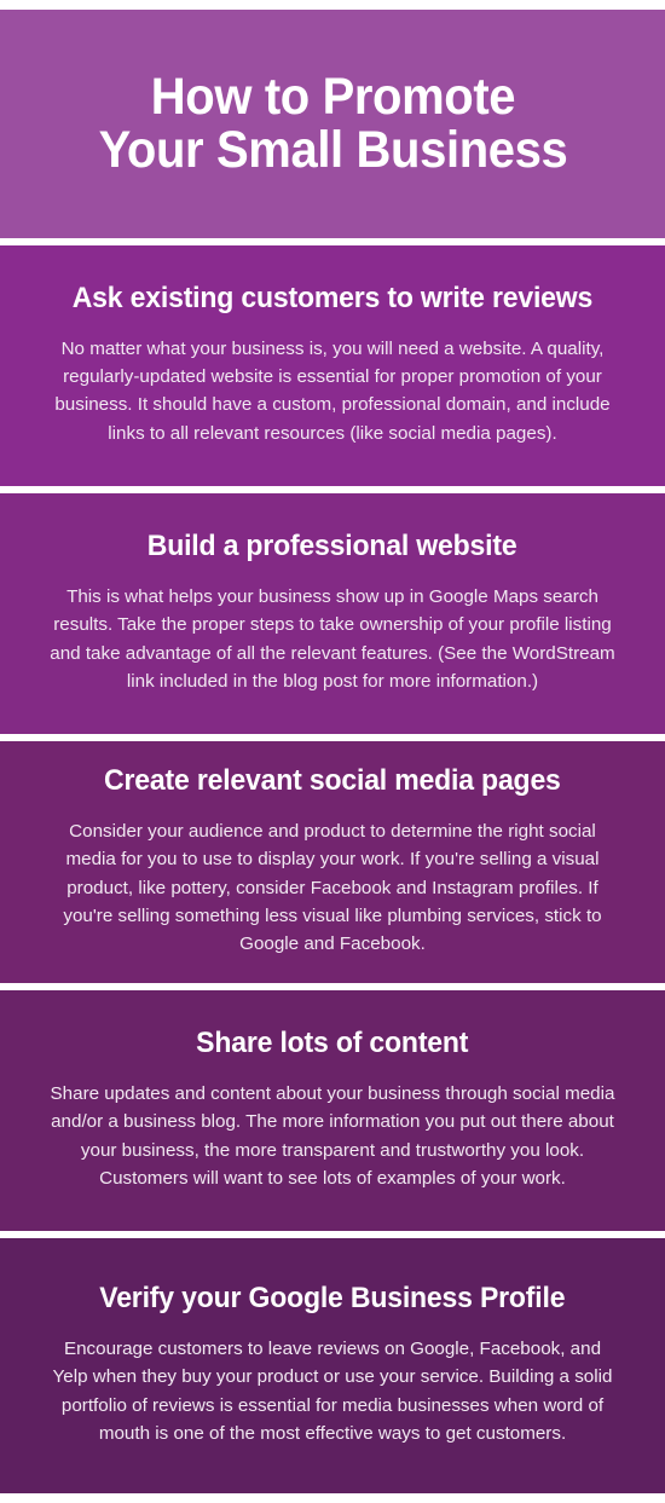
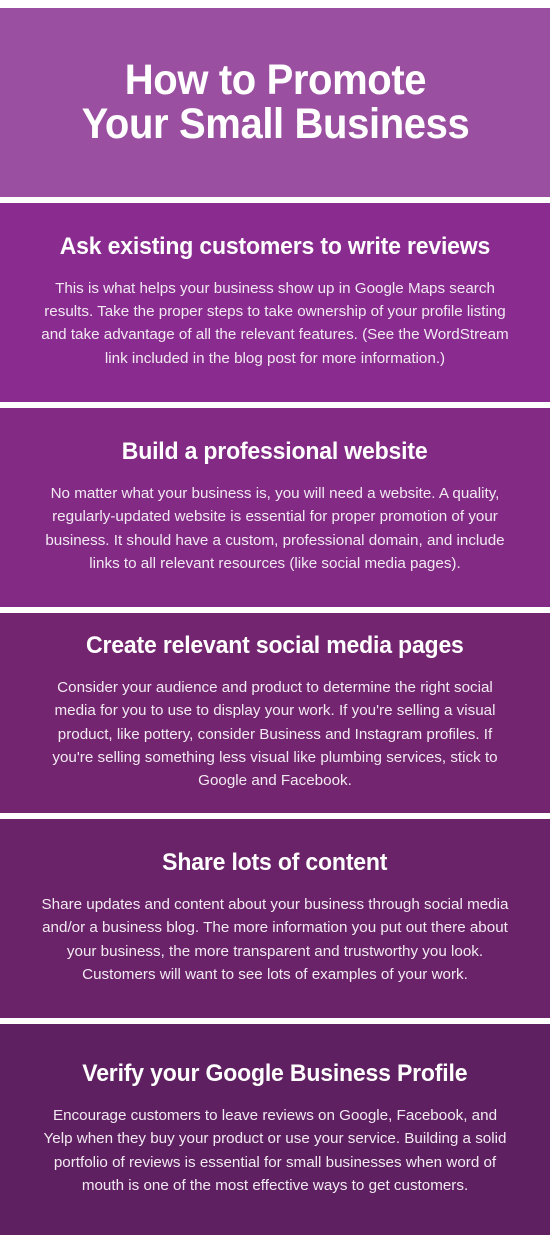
  How to Promote
  Your Small Business
  Ask existing customers to write reviews
- No matter what your business is, you will need a website. A quality, regularly-updated website is essential for proper promotion of your business. It should have a custom, professional domain, and include links to all relevant resources (like social media pages).
+ This is what helps your business show up in Google Maps search results. Take the proper steps to take ownership of your profile listing and take advantage of all the relevant features. (See the WordStream link included in the blog post for more information.)
  Build a professional website
- This is what helps your business show up in Google Maps search results. Take the proper steps to take ownership of your profile listing and take advantage of all the relevant features. (See the WordStream link included in the blog post for more information.)
+ No matter what your business is, you will need a website. A quality, regularly-updated website is essential for proper promotion of your business. It should have a custom, professional domain, and include links to all relevant resources (like social media pages).
  Create relevant social media pages
- Consider your audience and product to determine the right social media for you to use to display your work. If you're selling a visual product, like pottery, consider Facebook and Instagram profiles. If you're selling something less visual like plumbing services, stick to Google and Facebook.
+ Consider your audience and product to determine the right social media for you to use to display your work. If you're selling a visual product, like pottery, consider Business and Instagram profiles. If you're selling something less visual like plumbing services, stick to Google and Facebook.
  Share lots of content
  Share updates and content about your business through social media and/or a business blog. The more information you put out there about your business, the more transparent and trustworthy you look. Customers will want to see lots of examples of your work.
  Verify your Google Business Profile
- Encourage customers to leave reviews on Google, Facebook, and Yelp when they buy your product or use your service. Building a solid portfolio of reviews is essential for media businesses when word of mouth is one of the most effective ways to get customers.
+ Encourage customers to leave reviews on Google, Facebook, and Yelp when they buy your product or use your service. Building a solid portfolio of reviews is essential for small businesses when word of mouth is one of the most effective ways to get customers.
